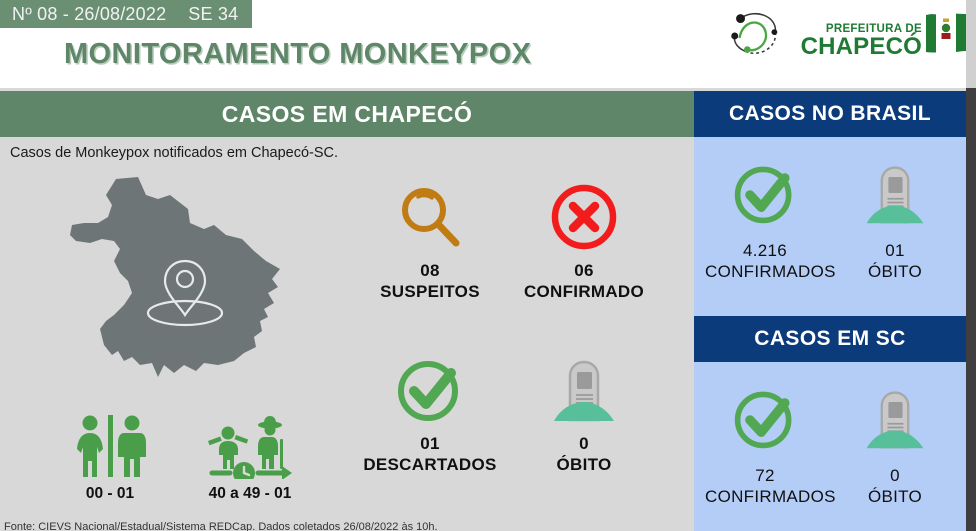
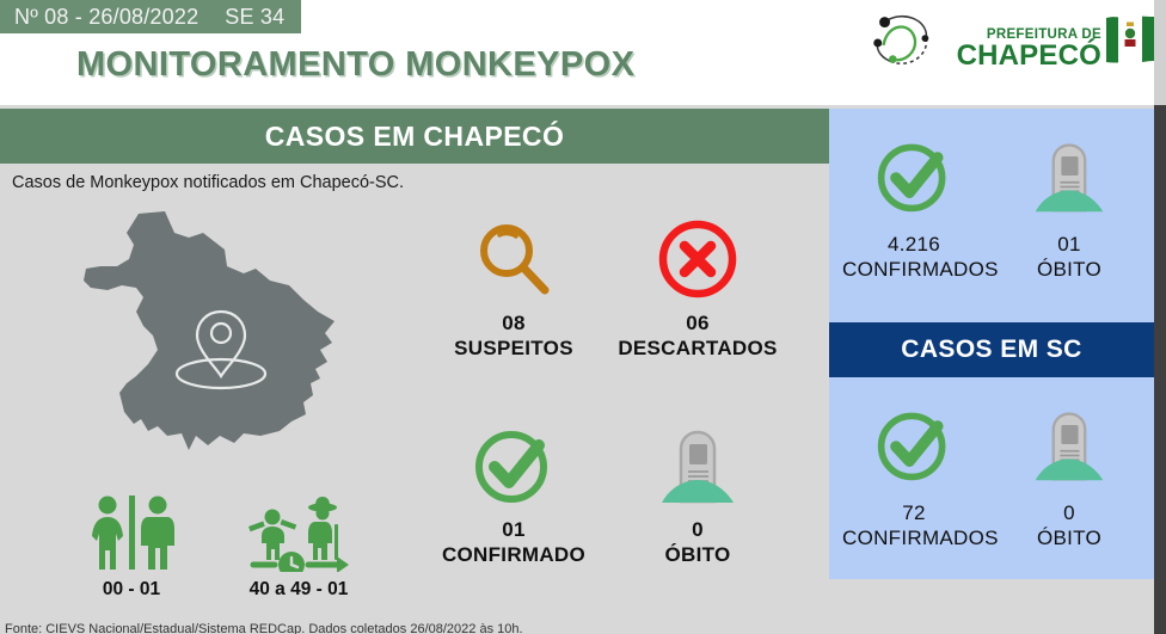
  Nº 08 - 26/08/2022
  SE 34
  MONITORAMENTO MONKEYPOX
  PREFEITURA DE
  CHAPECÓ
  CASOS EM CHAPECÓ
  Casos de Monkeypox notificados em Chapecó-SC.
  08
  SUSPEITOS
  06
- CONFIRMADO
+ DESCARTADOS
  01
- DESCARTADOS
+ CONFIRMADO
  0
  ÓBITO
  00 - 01
  40 a 49 - 01
  Fonte: CIEVS Nacional/Estadual/Sistema REDCap. Dados coletados 26/08/2022 às 10h.
- CASOS NO BRASIL
  4.216
  CONFIRMADOS
  01
  ÓBITO
  CASOS EM SC
  72
  CONFIRMADOS
  0
  ÓBITO
